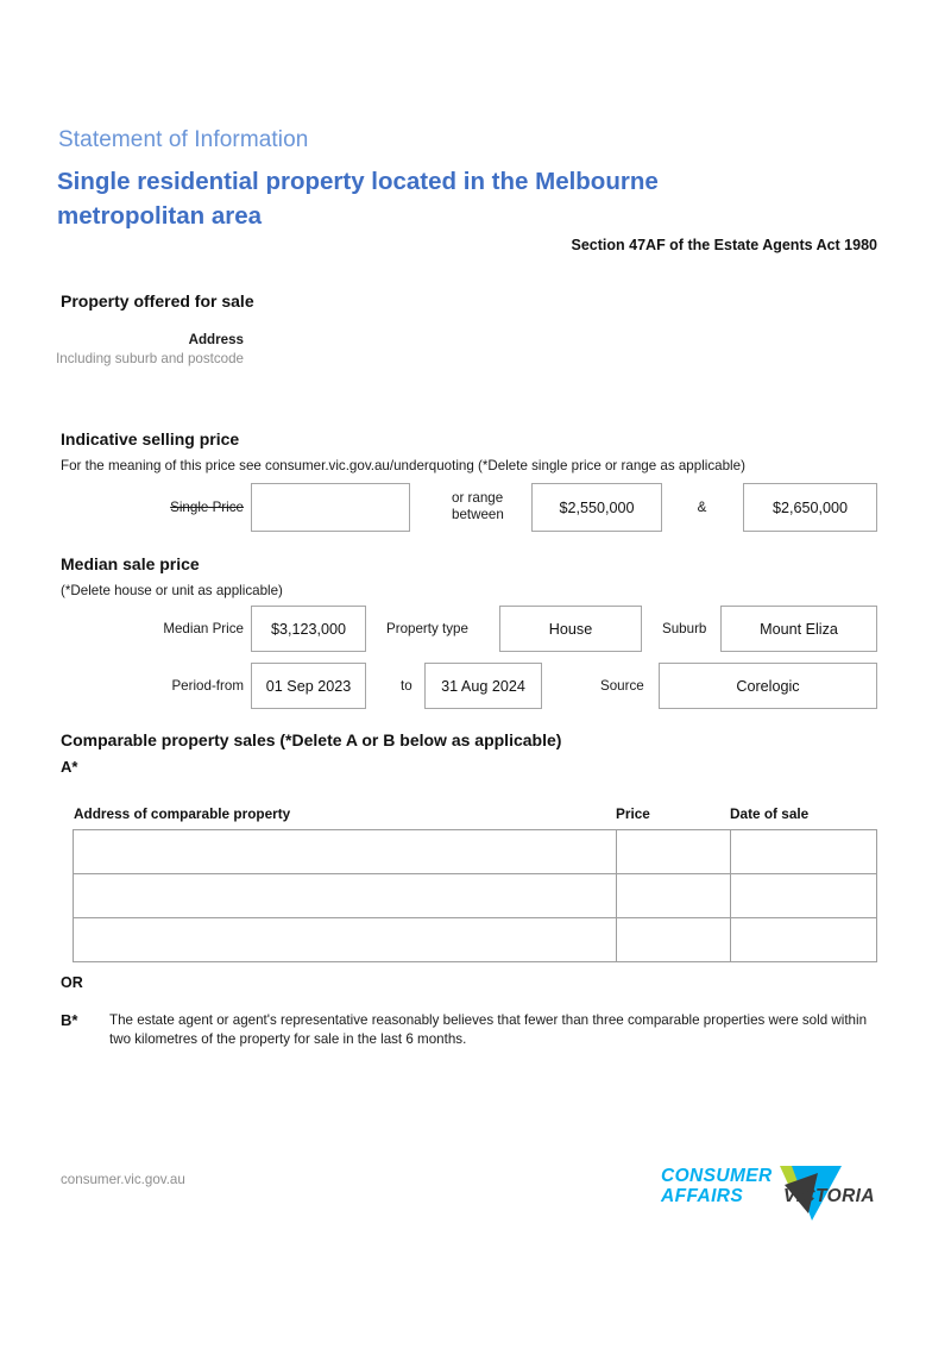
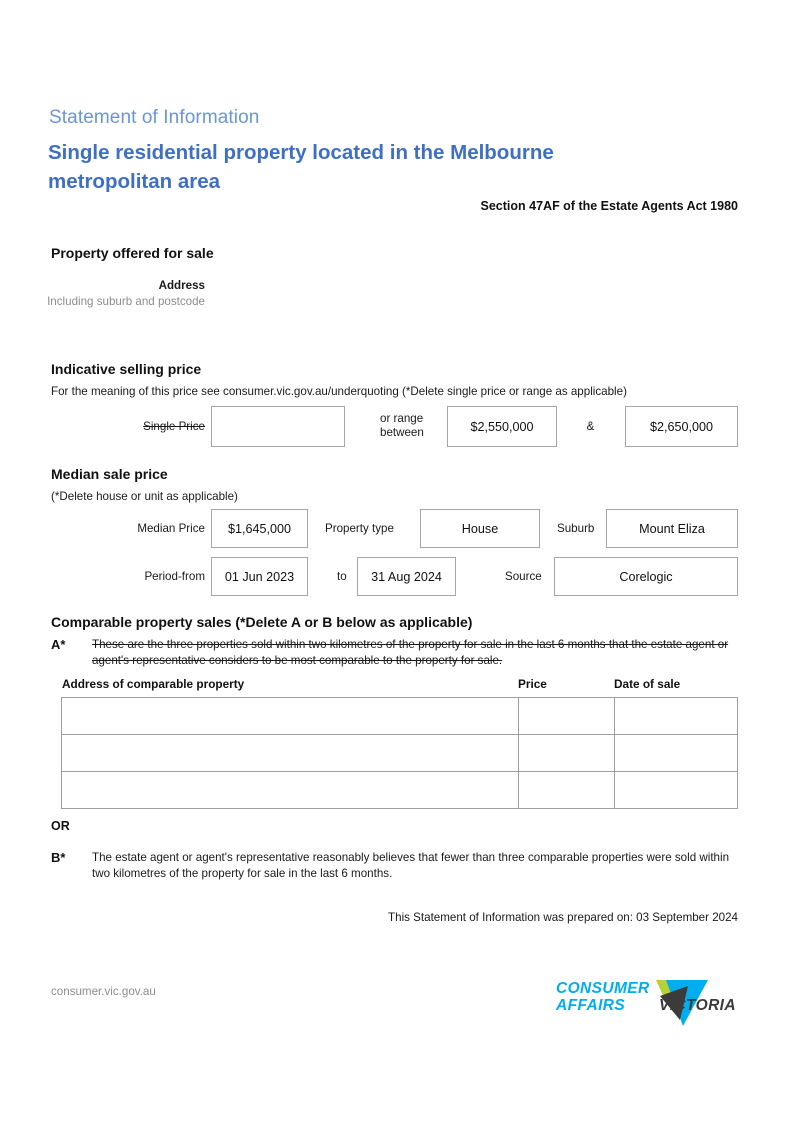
  Statement of Information
  Single residential property located in the Melbourne metropolitan area
  Section 47AF of the Estate Agents Act 1980
  Property offered for sale
  Address
  Including suburb and postcode
  Indicative selling price
  For the meaning of this price see consumer.vic.gov.au/underquoting (*Delete single price or range as applicable)
  Single Price
  or range
  between
  $2,550,000
  &
  $2,650,000
  Median sale price
  (*Delete house or unit as applicable)
  Median Price
- $3,123,000
+ $1,645,000
  Property type
  House
  Suburb
  Mount Eliza
  Period-from
- 01 Sep 2023
+ 01 Jun 2023
  to
  31 Aug 2024
  Source
  Corelogic
  Comparable property sales (*Delete A or B below as applicable)
  A*
+ These are the three properties sold within two kilometres of the property for sale in the last 6 months that the estate agent or agent's representative considers to be most comparable to the property for sale.
  Address of comparable property
  Price
  Date of sale
  OR
  B*
  The estate agent or agent's representative reasonably believes that fewer than three comparable properties were sold within two kilometres of the property for sale in the last 6 months.
+ This Statement of Information was prepared on: 03 September 2024
  consumer.vic.gov.au
  CONSUMER
  AFFAIRS
  VICTORIA
